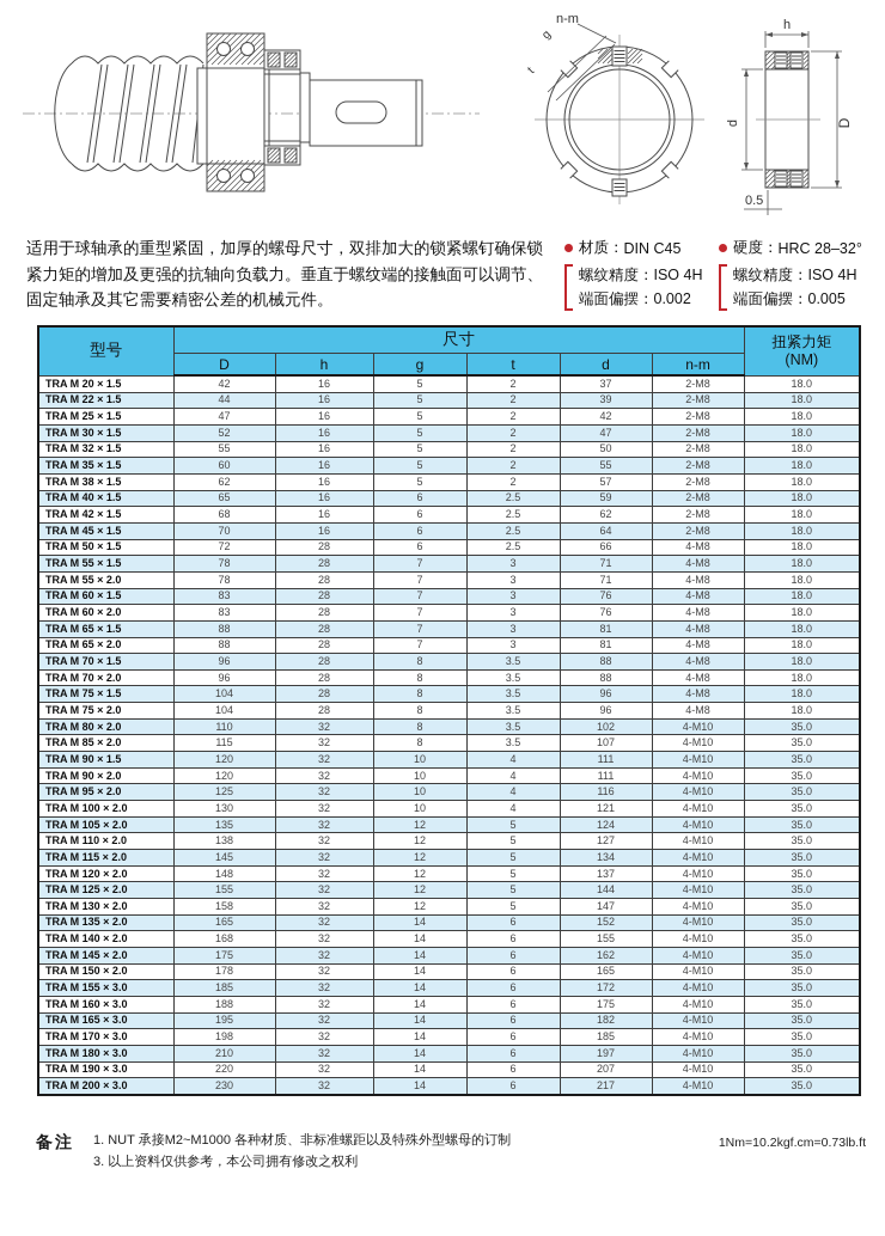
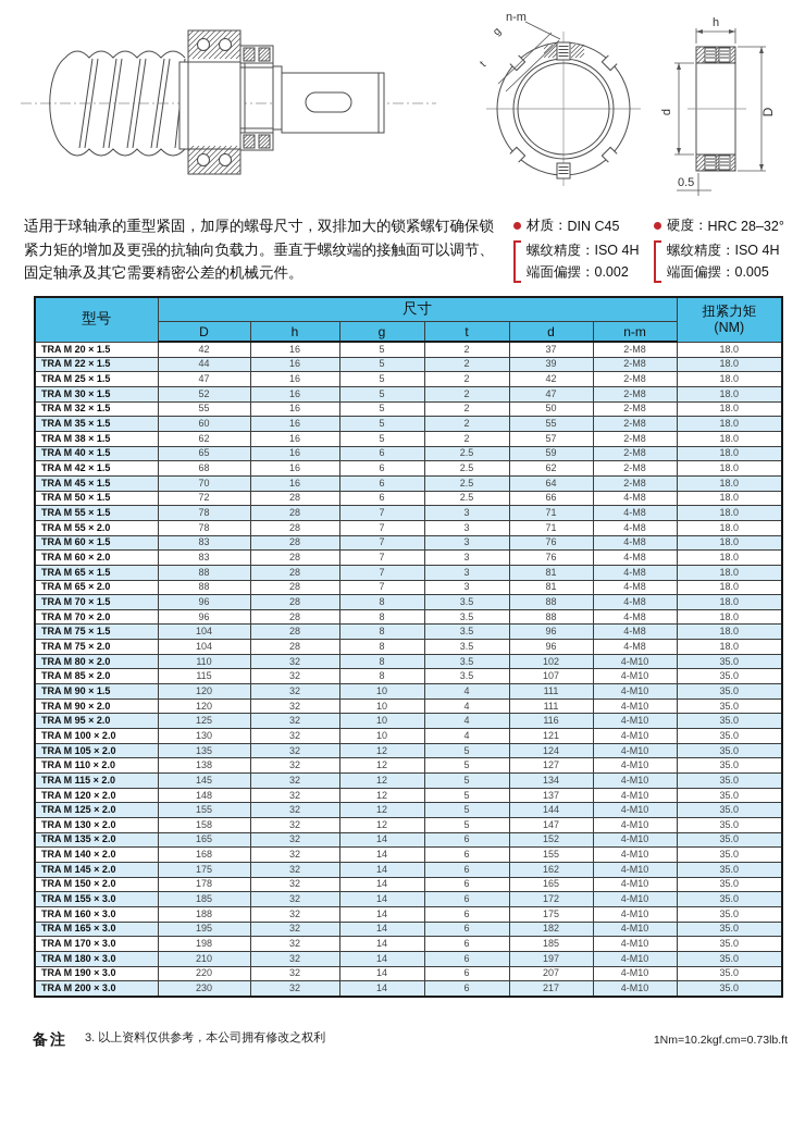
  n-m
  h
  0.5
  适用于球轴承的重型紧固，加厚的螺母尺寸，双排加大的锁紧螺钉确保锁紧力矩的增加及更强的抗轴向负载力。垂直于螺纹端的接触面可以调节、固定轴承及其它需要精密公差的机械元件。
  材质：
  DIN C45
  螺纹精度：ISO 4H
  端面偏摆：0.002
  硬度：
  HRC 28–32°
  螺纹精度：ISO 4H
  端面偏摆：0.005
  型号	尺寸	扭紧力矩 (NM)
  D	h	g	t	d	n-m
  TRA M 20 × 1.5	42	16	5	2	37	2-M8	18.0
  TRA M 22 × 1.5	44	16	5	2	39	2-M8	18.0
  TRA M 25 × 1.5	47	16	5	2	42	2-M8	18.0
  TRA M 30 × 1.5	52	16	5	2	47	2-M8	18.0
  TRA M 32 × 1.5	55	16	5	2	50	2-M8	18.0
  TRA M 35 × 1.5	60	16	5	2	55	2-M8	18.0
  TRA M 38 × 1.5	62	16	5	2	57	2-M8	18.0
  TRA M 40 × 1.5	65	16	6	2.5	59	2-M8	18.0
  TRA M 42 × 1.5	68	16	6	2.5	62	2-M8	18.0
  TRA M 45 × 1.5	70	16	6	2.5	64	2-M8	18.0
  TRA M 50 × 1.5	72	28	6	2.5	66	4-M8	18.0
  TRA M 55 × 1.5	78	28	7	3	71	4-M8	18.0
  TRA M 55 × 2.0	78	28	7	3	71	4-M8	18.0
  TRA M 60 × 1.5	83	28	7	3	76	4-M8	18.0
  TRA M 60 × 2.0	83	28	7	3	76	4-M8	18.0
  TRA M 65 × 1.5	88	28	7	3	81	4-M8	18.0
  TRA M 65 × 2.0	88	28	7	3	81	4-M8	18.0
  TRA M 70 × 1.5	96	28	8	3.5	88	4-M8	18.0
  TRA M 70 × 2.0	96	28	8	3.5	88	4-M8	18.0
  TRA M 75 × 1.5	104	28	8	3.5	96	4-M8	18.0
  TRA M 75 × 2.0	104	28	8	3.5	96	4-M8	18.0
  TRA M 80 × 2.0	110	32	8	3.5	102	4-M10	35.0
  TRA M 85 × 2.0	115	32	8	3.5	107	4-M10	35.0
  TRA M 90 × 1.5	120	32	10	4	111	4-M10	35.0
  TRA M 90 × 2.0	120	32	10	4	111	4-M10	35.0
  TRA M 95 × 2.0	125	32	10	4	116	4-M10	35.0
  TRA M 100 × 2.0	130	32	10	4	121	4-M10	35.0
  TRA M 105 × 2.0	135	32	12	5	124	4-M10	35.0
  TRA M 110 × 2.0	138	32	12	5	127	4-M10	35.0
  TRA M 115 × 2.0	145	32	12	5	134	4-M10	35.0
  TRA M 120 × 2.0	148	32	12	5	137	4-M10	35.0
  TRA M 125 × 2.0	155	32	12	5	144	4-M10	35.0
  TRA M 130 × 2.0	158	32	12	5	147	4-M10	35.0
  TRA M 135 × 2.0	165	32	14	6	152	4-M10	35.0
  TRA M 140 × 2.0	168	32	14	6	155	4-M10	35.0
  TRA M 145 × 2.0	175	32	14	6	162	4-M10	35.0
  TRA M 150 × 2.0	178	32	14	6	165	4-M10	35.0
  TRA M 155 × 3.0	185	32	14	6	172	4-M10	35.0
  TRA M 160 × 3.0	188	32	14	6	175	4-M10	35.0
  TRA M 165 × 3.0	195	32	14	6	182	4-M10	35.0
  TRA M 170 × 3.0	198	32	14	6	185	4-M10	35.0
  TRA M 180 × 3.0	210	32	14	6	197	4-M10	35.0
  TRA M 190 × 3.0	220	32	14	6	207	4-M10	35.0
  TRA M 200 × 3.0	230	32	14	6	217	4-M10	35.0
  备注
- 1. NUT 承接M2~M1000 各种材质、非标准螺距以及特殊外型螺母的订制
  3. 以上资料仅供参考，本公司拥有修改之权利
  1Nm=10.2kgf.cm=0.73lb.ft
